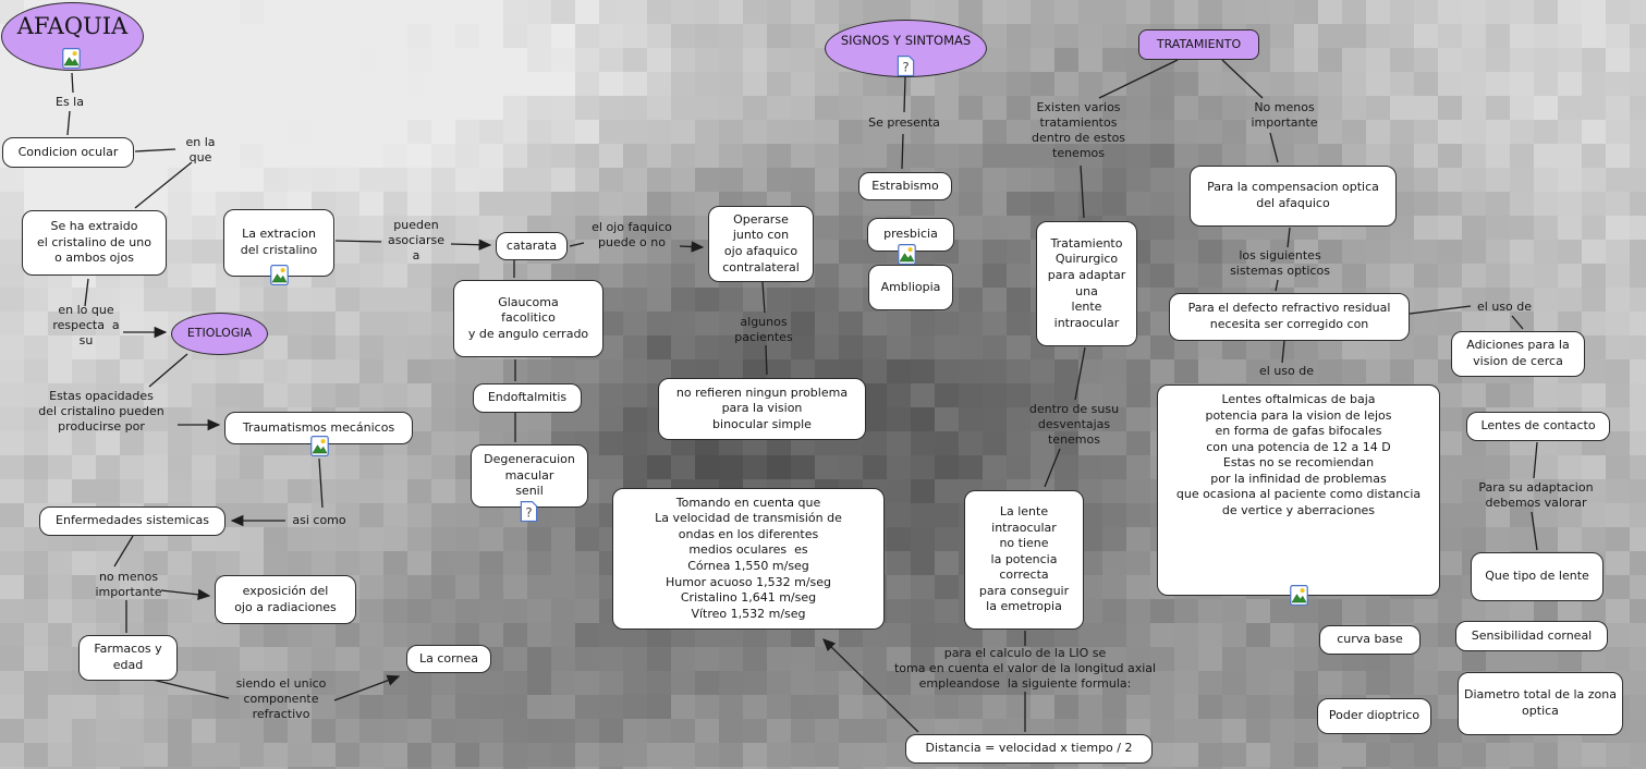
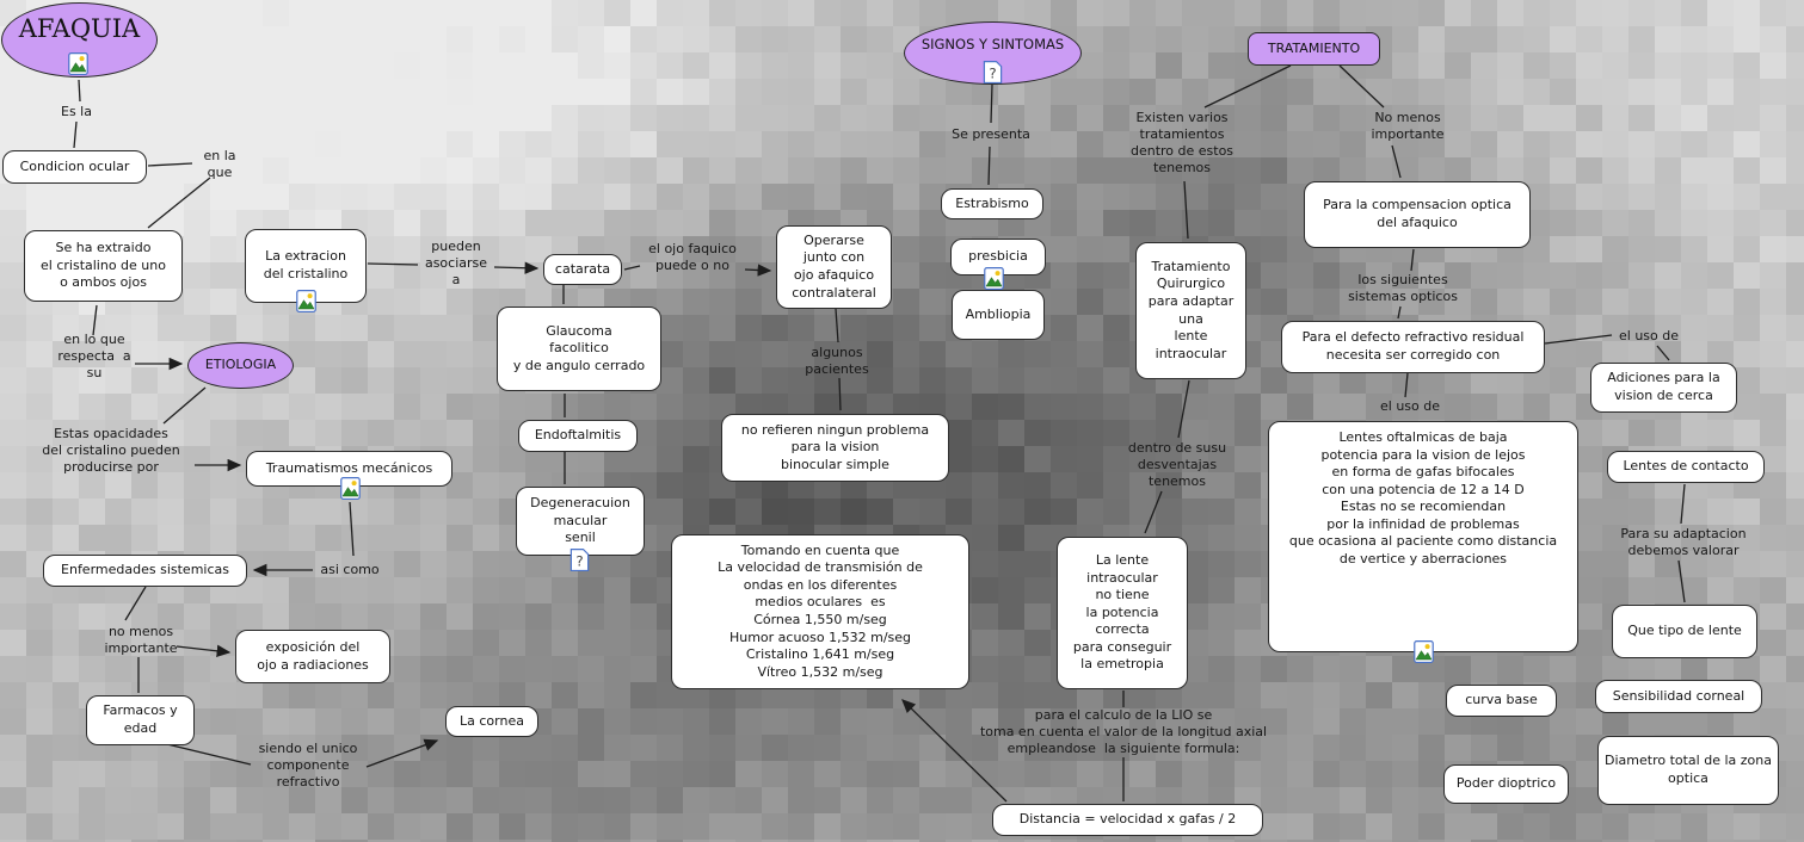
  AFAQUIA
  Condicion ocular
  Se ha extraido
  el cristalino de uno
  o ambos ojos
  La extracion
  del cristalino
  ETIOLOGIA
  Traumatismos mecánicos
  Enfermedades sistemicas
  exposición del
  ojo a radiaciones
  Farmacos y
  edad
  La cornea
  catarata
  Glaucoma
  facolitico
  y de angulo cerrado
  Endoftalmitis
  Degeneracuion
  macular
  senil
  ?
  Operarse
  junto con
  ojo afaquico
  contralateral
  no refieren ningun problema
  para la vision
  binocular simple
  Tomando en cuenta que
  La velocidad de transmisión de
  ondas en los diferentes
  medios oculares es
  Córnea 1,550 m/seg
  Humor acuoso 1,532 m/seg
  Cristalino 1,641 m/seg
  Vítreo 1,532 m/seg
- Distancia = velocidad x tiempo / 2
+ Distancia = velocidad x gafas / 2
  SIGNOS Y SINTOMAS
  ?
  Estrabismo
  presbicia
  Ambliopia
  TRATAMIENTO
  Tratamiento
  Quirurgico
  para adaptar
  una
  lente
  intraocular
  Para la compensacion optica
  del afaquico
  Para el defecto refractivo residual
  necesita ser corregido con
  La lente
  intraocular
  no tiene
  la potencia
  correcta
  para conseguir
  la emetropia
  Lentes oftalmicas de baja
  potencia para la vision de lejos
  en forma de gafas bifocales
  con una potencia de 12 a 14 D
  Estas no se recomiendan
  por la infinidad de problemas
  que ocasiona al paciente como distancia
  de vertice y aberraciones
  Adiciones para la
  vision de cerca
  Lentes de contacto
  Que tipo de lente
  Sensibilidad corneal
  curva base
  Poder dioptrico
  Diametro total de la zona
  optica
  Es la
  en la
  que
  en lo que
  respecta a
  su
  Estas opacidades
  del cristalino pueden
  producirse por
  asi como
  no menos
  importante
  siendo el unico
  componente
  refractivo
  pueden
  asociarse
  a
  el ojo faquico
  puede o no
  algunos
  pacientes
  Se presenta
  Existen varios
  tratamientos
  dentro de estos
  tenemos
  No menos
  importante
  los siguientes
  sistemas opticos
  el uso de
  el uso de
  dentro de susu
  desventajas
  tenemos
  Para su adaptacion
  debemos valorar
  para el calculo de la LIO se
  toma en cuenta el valor de la longitud axial
  empleandose la siguiente formula:
